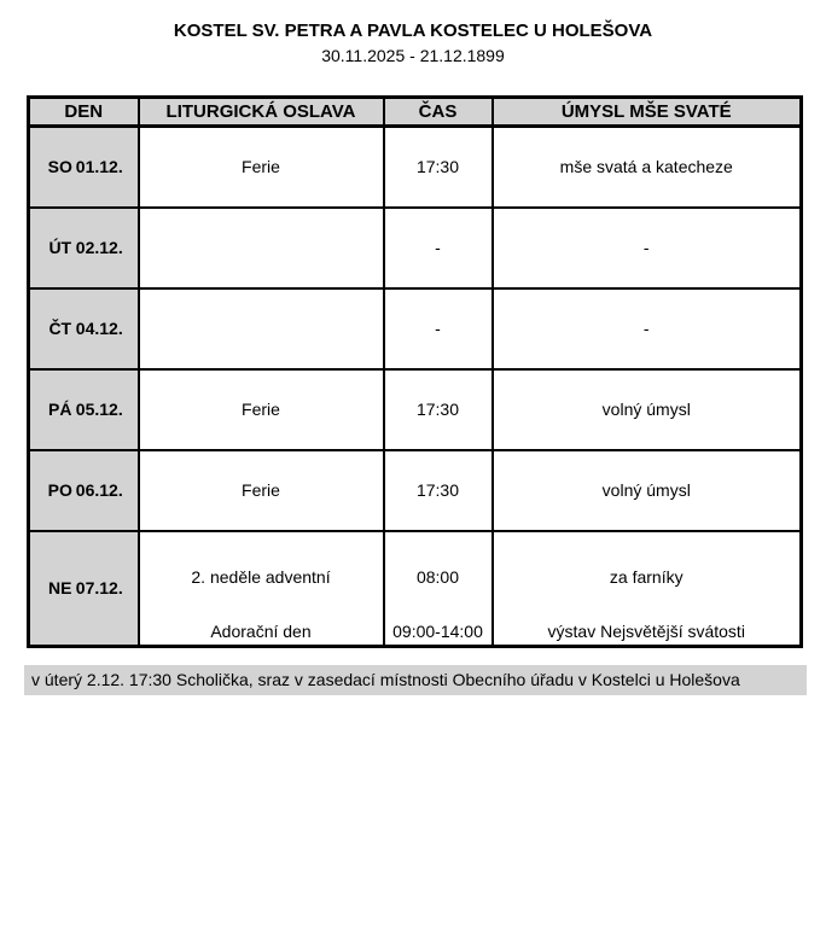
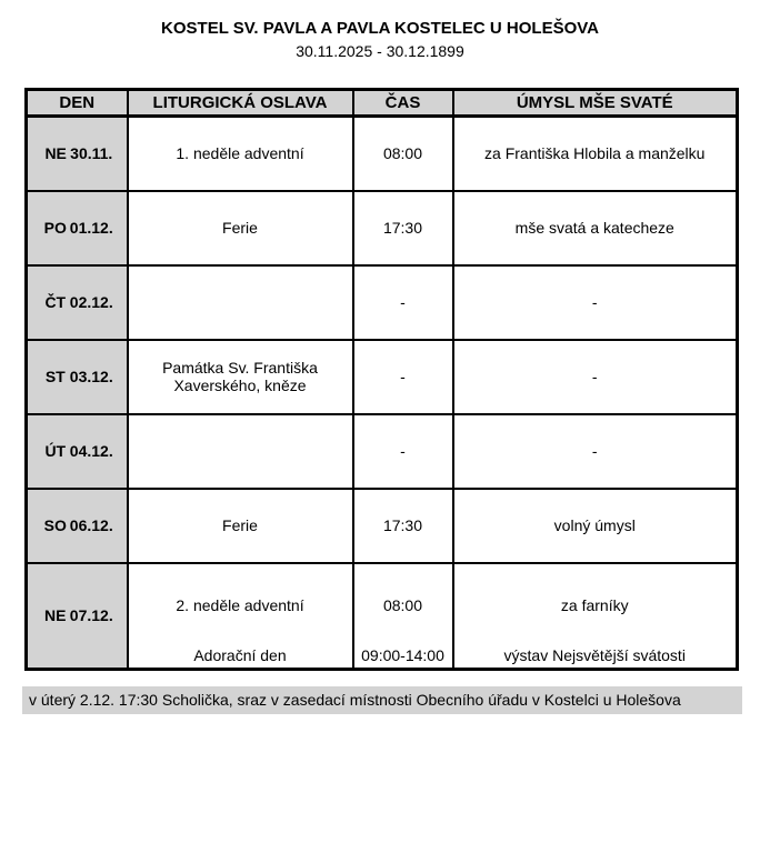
- KOSTEL SV. PETRA A PAVLA KOSTELEC U HOLEŠOVA
+ KOSTEL SV. PAVLA A PAVLA KOSTELEC U HOLEŠOVA
- 30.11.2025 - 21.12.1899
+ 30.11.2025 - 30.12.1899
  DEN	LITURGICKÁ OSLAVA	ČAS	ÚMYSL MŠE SVATÉ
+ NE 30.11.	1. neděle adventní	08:00	za Františka Hlobila a manželku
- SO 01.12.	Ferie	17:30	mše svatá a katecheze
+ PO 01.12.	Ferie	17:30	mše svatá a katecheze
- ÚT 02.12.		-	-
+ ČT 02.12.		-	-
+ ST 03.12.	Památka Sv. Františka Xaverského, kněze	-	-
- ČT 04.12.		-	-
+ ÚT 04.12.		-	-
- PÁ 05.12.	Ferie	17:30	volný úmysl
- PO 06.12.	Ferie	17:30	volný úmysl
+ SO 06.12.	Ferie	17:30	volný úmysl
  NE 07.12.	2. neděle adventní Adorační den	08:00 09:00-14:00	za farníky výstav Nejsvětější svátosti
  v úterý 2.12. 17:30 Scholička, sraz v zasedací místnosti Obecního úřadu v Kostelci u Holešova
